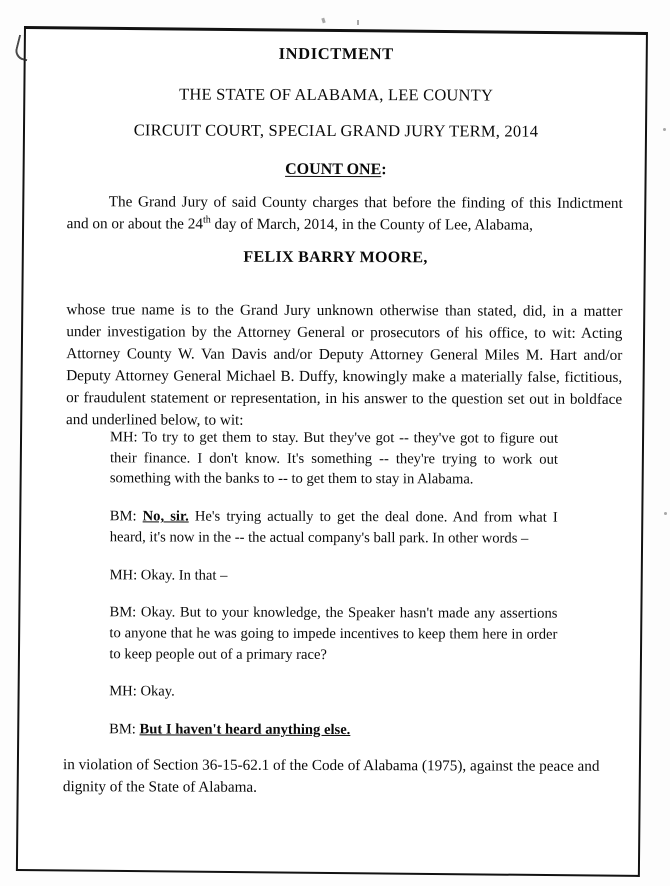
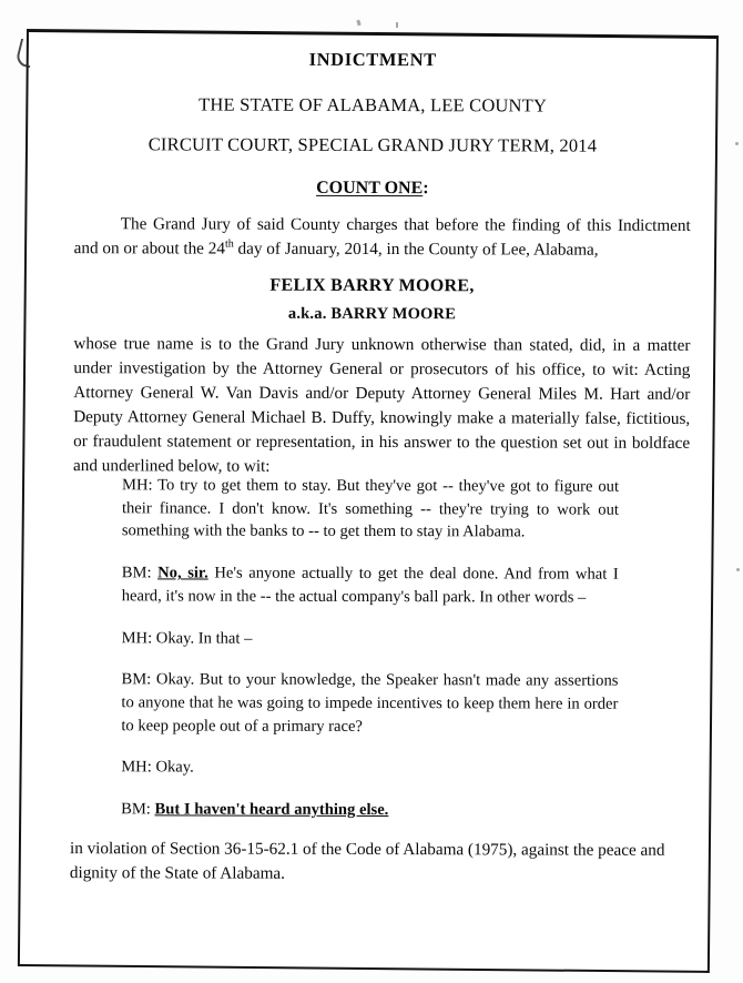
  INDICTMENT
  THE STATE OF ALABAMA, LEE COUNTY
  CIRCUIT COURT, SPECIAL GRAND JURY TERM, 2014
  COUNT ONE:
- The Grand Jury of said County charges that before the finding of this Indictment and on or about the 24th day of March, 2014, in the County of Lee, Alabama,
+ The Grand Jury of said County charges that before the finding of this Indictment and on or about the 24th day of January, 2014, in the County of Lee, Alabama,
  FELIX BARRY MOORE,
+ a.k.a. BARRY MOORE
- whose true name is to the Grand Jury unknown otherwise than stated, did, in a matter under investigation by the Attorney General or prosecutors of his office, to wit: Acting Attorney County W. Van Davis and/or Deputy Attorney General Miles M. Hart and/or Deputy Attorney General Michael B. Duffy, knowingly make a materially false, fictitious, or fraudulent statement or representation, in his answer to the question set out in boldface and underlined below, to wit:
+ whose true name is to the Grand Jury unknown otherwise than stated, did, in a matter under investigation by the Attorney General or prosecutors of his office, to wit: Acting Attorney General W. Van Davis and/or Deputy Attorney General Miles M. Hart and/or Deputy Attorney General Michael B. Duffy, knowingly make a materially false, fictitious, or fraudulent statement or representation, in his answer to the question set out in boldface and underlined below, to wit:
  MH: To try to get them to stay. But they've got -- they've got to figure out their finance. I don't know. It's something -- they're trying to work out something with the banks to -- to get them to stay in Alabama.
- BM: No, sir. He's trying actually to get the deal done. And from what I heard, it's now in the -- the actual company's ball park. In other words –
+ BM: No, sir. He's anyone actually to get the deal done. And from what I heard, it's now in the -- the actual company's ball park. In other words –
  MH: Okay. In that –
  BM: Okay. But to your knowledge, the Speaker hasn't made any assertions to anyone that he was going to impede incentives to keep them here in order to keep people out of a primary race?
  MH: Okay.
  BM: But I haven't heard anything else.
  in violation of Section 36-15-62.1 of the Code of Alabama (1975), against the peace and dignity of the State of Alabama.
